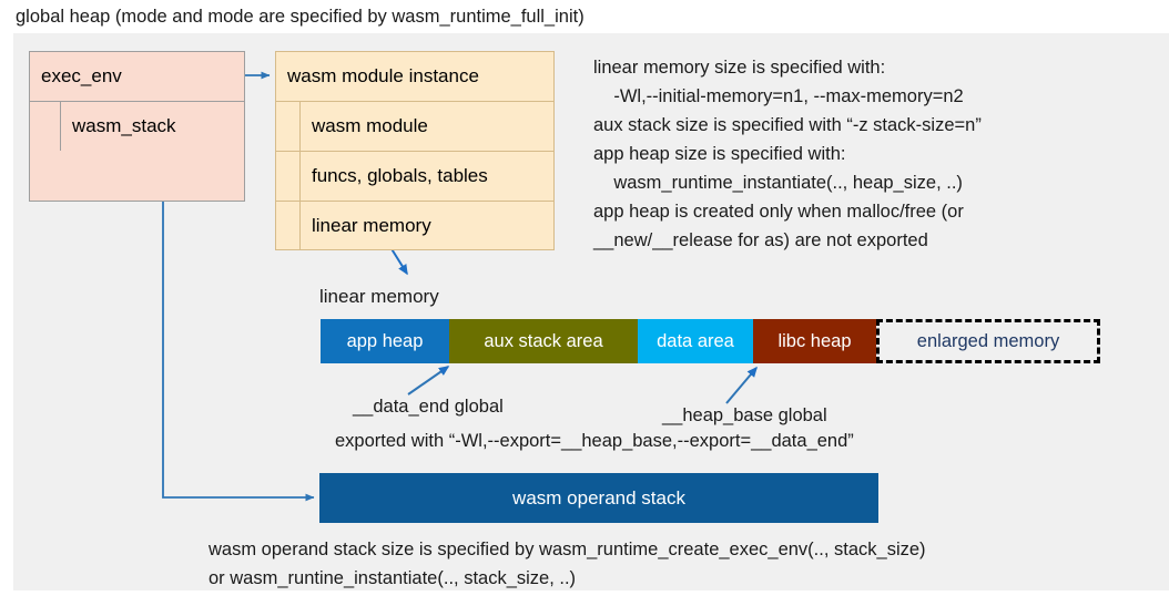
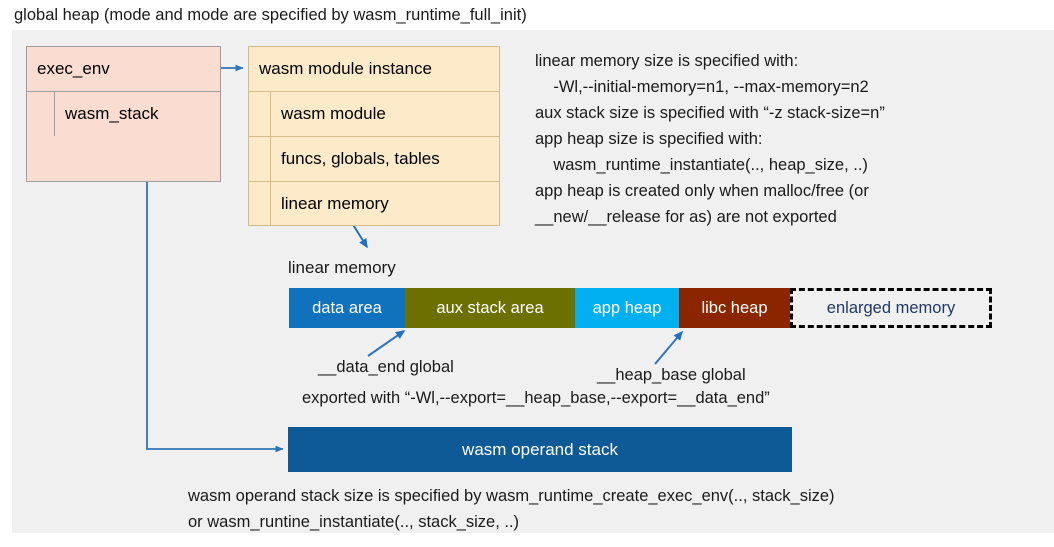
  global heap (mode and mode are specified by wasm_runtime_full_init)
  exec_env
  wasm_stack
  wasm module instance
  wasm module
  funcs, globals, tables
  linear memory
  linear memory size is specified with:
  -Wl,--initial-memory=n1, --max-memory=n2
  aux stack size is specified with “-z stack-size=n”
  app heap size is specified with:
  wasm_runtime_instantiate(.., heap_size, ..)
  app heap is created only when malloc/free (or
  __new/__release for as) are not exported
  linear memory
- app heap
+ data area
  aux stack area
- data area
+ app heap
  libc heap
  enlarged memory
  __data_end global
  __heap_base global
  exported with “-Wl,--export=__heap_base,--export=__data_end”
  wasm operand stack
  wasm operand stack size is specified by wasm_runtime_create_exec_env(.., stack_size)
  or wasm_runtine_instantiate(.., stack_size, ..)
